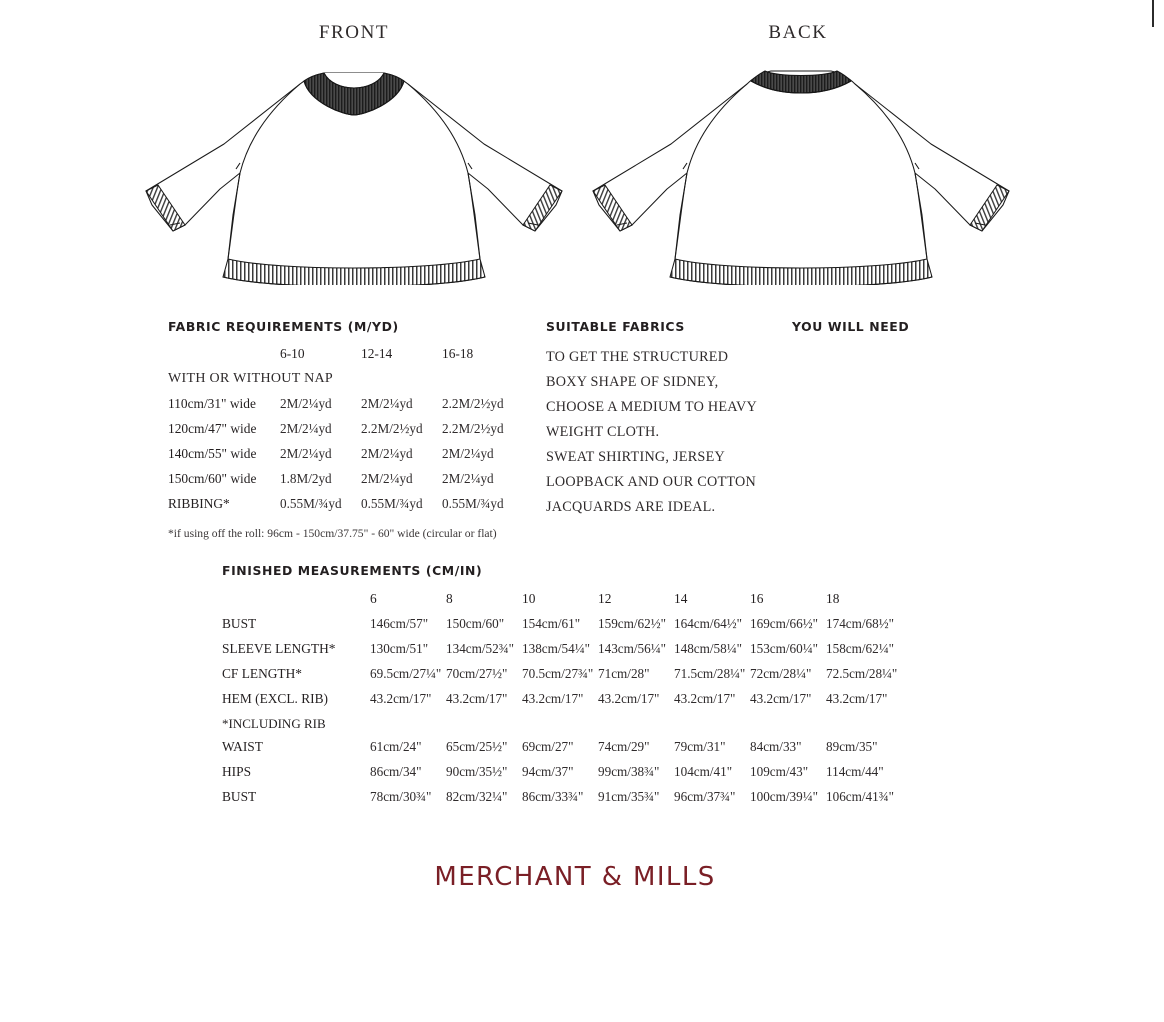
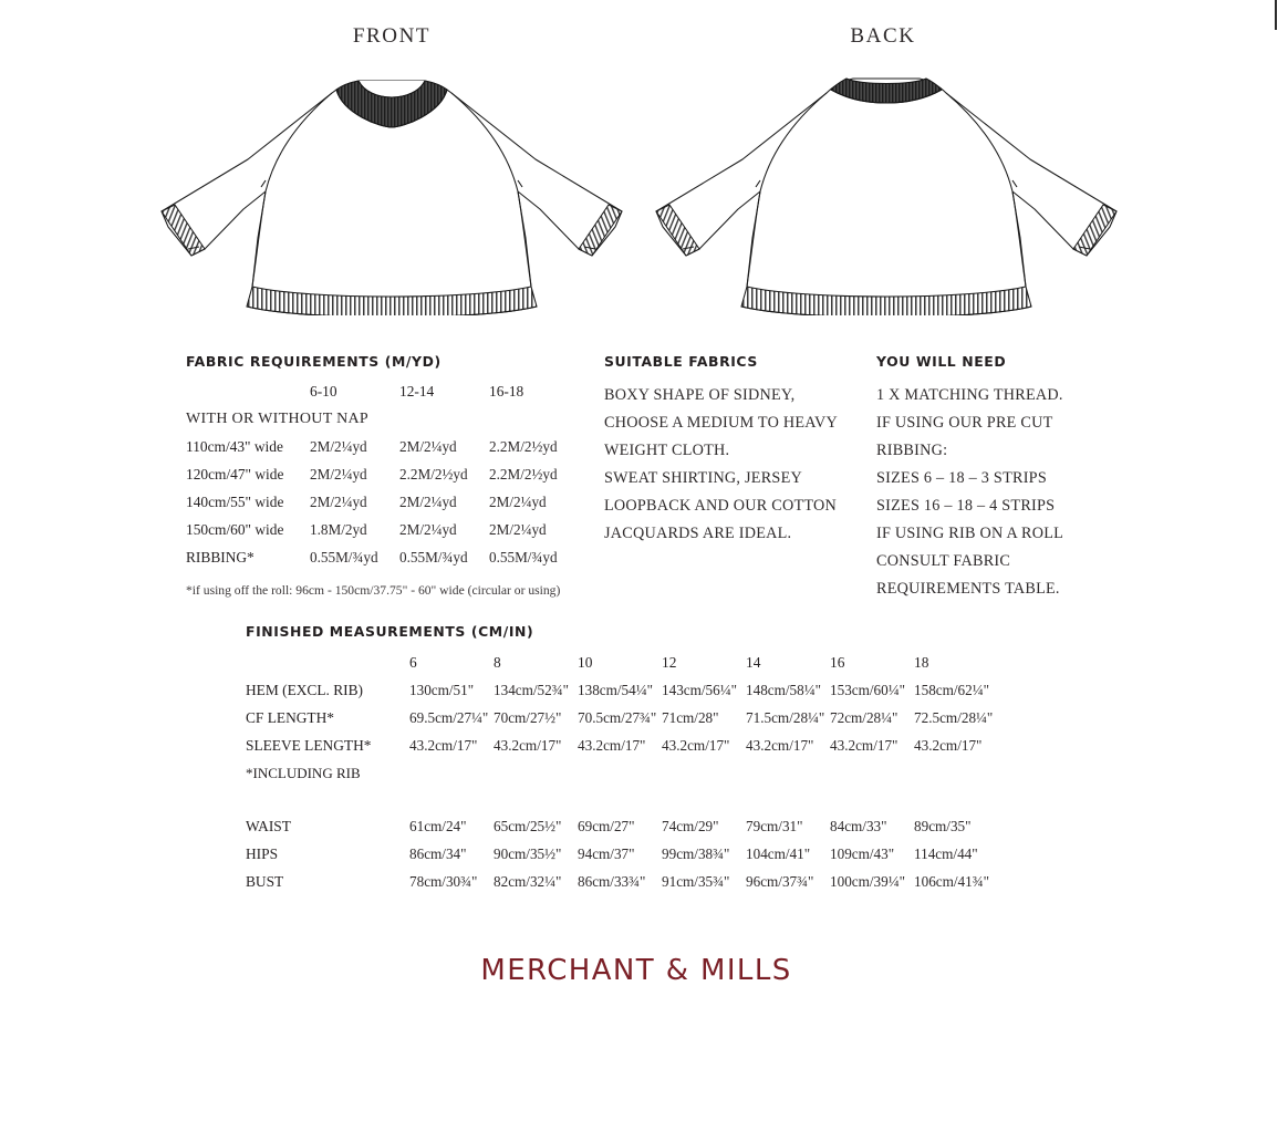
  FRONT
  BACK
  FABRIC REQUIREMENTS (M/YD)
  	6-10	12-14	16-18
  WITH OR WITHOUT NAP
- 110cm/31" wide	2M/2¼yd	2M/2¼yd	2.2M/2½yd
+ 110cm/43" wide	2M/2¼yd	2M/2¼yd	2.2M/2½yd
  120cm/47" wide	2M/2¼yd	2.2M/2½yd	2.2M/2½yd
  140cm/55" wide	2M/2¼yd	2M/2¼yd	2M/2¼yd
  150cm/60" wide	1.8M/2yd	2M/2¼yd	2M/2¼yd
  RIBBING*	0.55M/¾yd	0.55M/¾yd	0.55M/¾yd
- *if using off the roll: 96cm - 150cm/37.75" - 60" wide (circular or flat)
+ *if using off the roll: 96cm - 150cm/37.75" - 60" wide (circular or using)
  SUITABLE FABRICS
- TO GET THE STRUCTURED
  BOXY SHAPE OF SIDNEY,
  CHOOSE A MEDIUM TO HEAVY
  WEIGHT CLOTH.
  SWEAT SHIRTING, JERSEY
  LOOPBACK AND OUR COTTON
  JACQUARDS ARE IDEAL.
  YOU WILL NEED
+ 1 X MATCHING THREAD.
+ IF USING OUR PRE CUT
+ RIBBING:
+ SIZES 6 – 18 – 3 STRIPS
+ SIZES 16 – 18 – 4 STRIPS
+ IF USING RIB ON A ROLL
+ CONSULT FABRIC
+ REQUIREMENTS TABLE.
  FINISHED MEASUREMENTS (CM/IN)
  	6	8	10	12	14	16	18
- BUST	146cm/57"	150cm/60"	154cm/61"	159cm/62½"	164cm/64½"	169cm/66½"	174cm/68½"
- SLEEVE LENGTH*	130cm/51"	134cm/52¾"	138cm/54¼"	143cm/56¼"	148cm/58¼"	153cm/60¼"	158cm/62¼"
+ HEM (EXCL. RIB)	130cm/51"	134cm/52¾"	138cm/54¼"	143cm/56¼"	148cm/58¼"	153cm/60¼"	158cm/62¼"
  CF LENGTH*	69.5cm/27¼"	70cm/27½"	70.5cm/27¾"	71cm/28"	71.5cm/28¼"	72cm/28¼"	72.5cm/28¼"
- HEM (EXCL. RIB)	43.2cm/17"	43.2cm/17"	43.2cm/17"	43.2cm/17"	43.2cm/17"	43.2cm/17"	43.2cm/17"
+ SLEEVE LENGTH*	43.2cm/17"	43.2cm/17"	43.2cm/17"	43.2cm/17"	43.2cm/17"	43.2cm/17"	43.2cm/17"
  *INCLUDING RIB
  WAIST	61cm/24"	65cm/25½"	69cm/27"	74cm/29"	79cm/31"	84cm/33"	89cm/35"
  HIPS	86cm/34"	90cm/35½"	94cm/37"	99cm/38¾"	104cm/41"	109cm/43"	114cm/44"
  BUST	78cm/30¾"	82cm/32¼"	86cm/33¾"	91cm/35¾"	96cm/37¾"	100cm/39¼"	106cm/41¾"
  MERCHANT & MILLS
